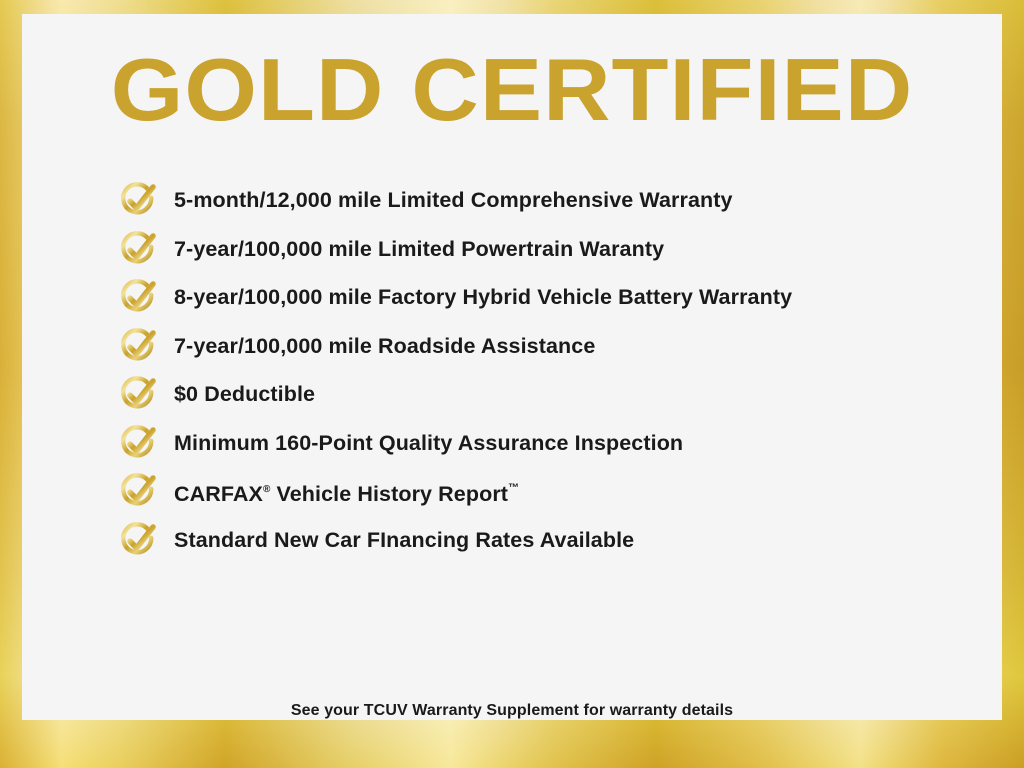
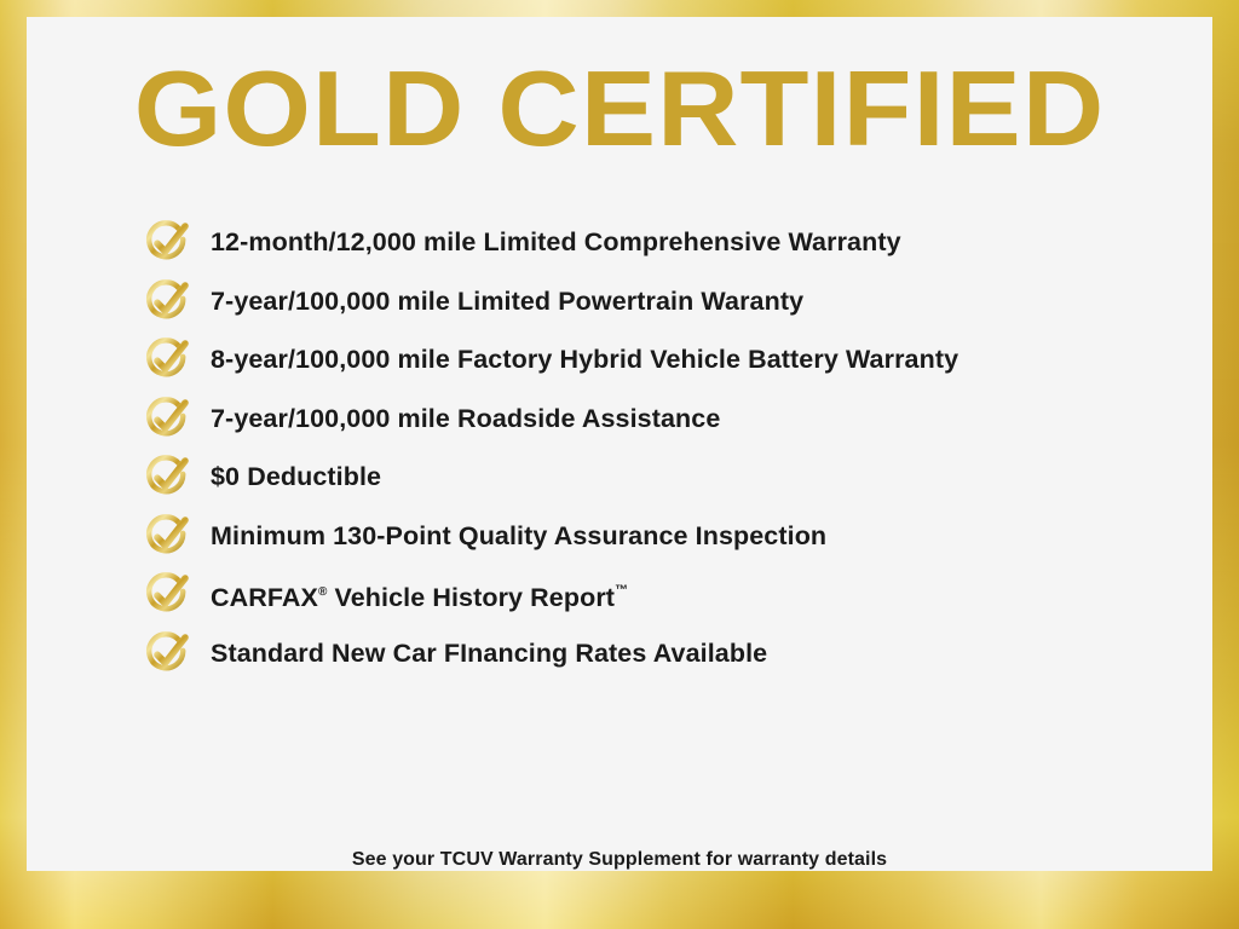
  GOLD CERTIFIED
- 5-month/12,000 mile Limited Comprehensive Warranty
+ 12-month/12,000 mile Limited Comprehensive Warranty
  7-year/100,000 mile Limited Powertrain Waranty
  8-year/100,000 mile Factory Hybrid Vehicle Battery Warranty
  7-year/100,000 mile Roadside Assistance
  $0 Deductible
- Minimum 160-Point Quality Assurance Inspection
+ Minimum 130-Point Quality Assurance Inspection
  CARFAX® Vehicle History Report™
  Standard New Car FInancing Rates Available
  See your TCUV Warranty Supplement for warranty details
